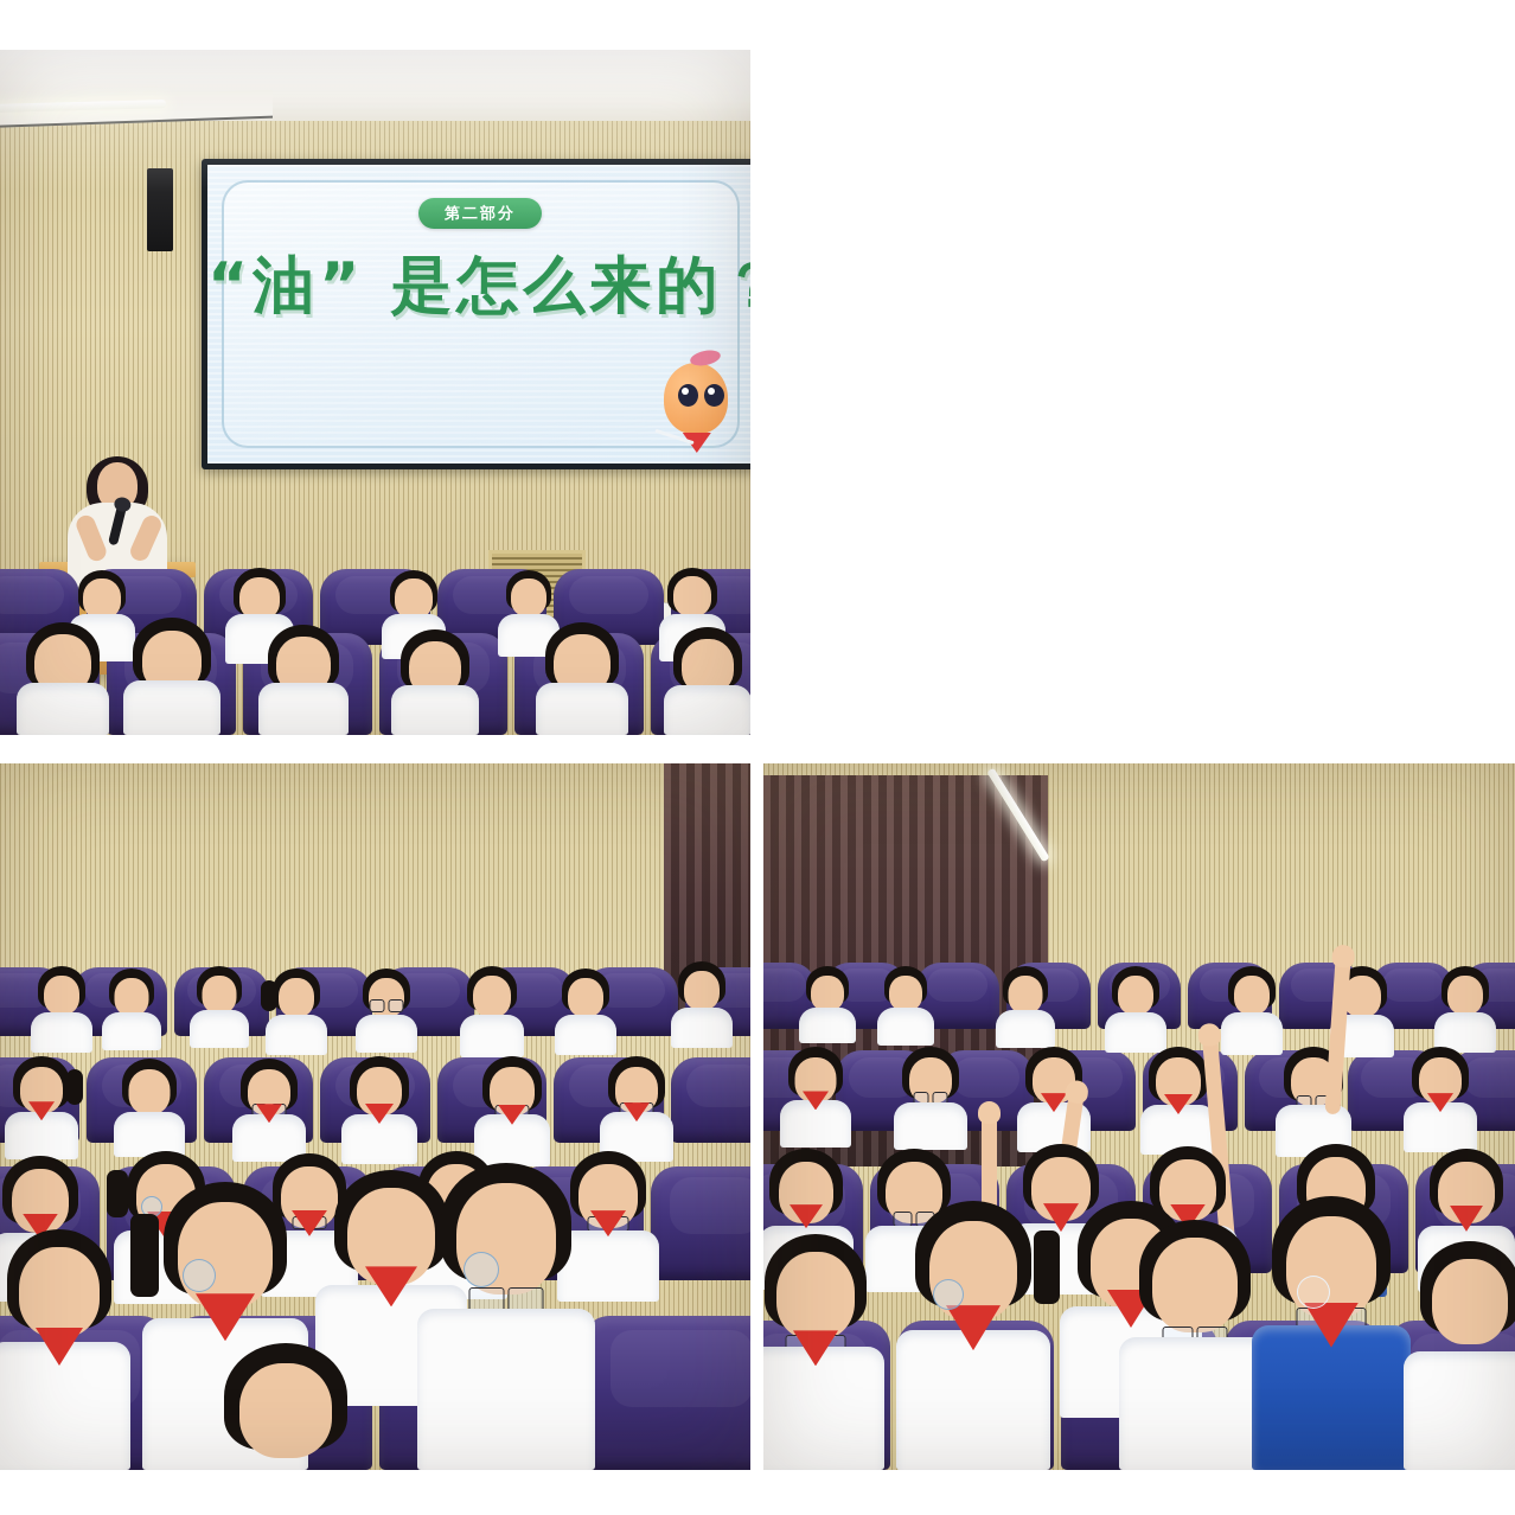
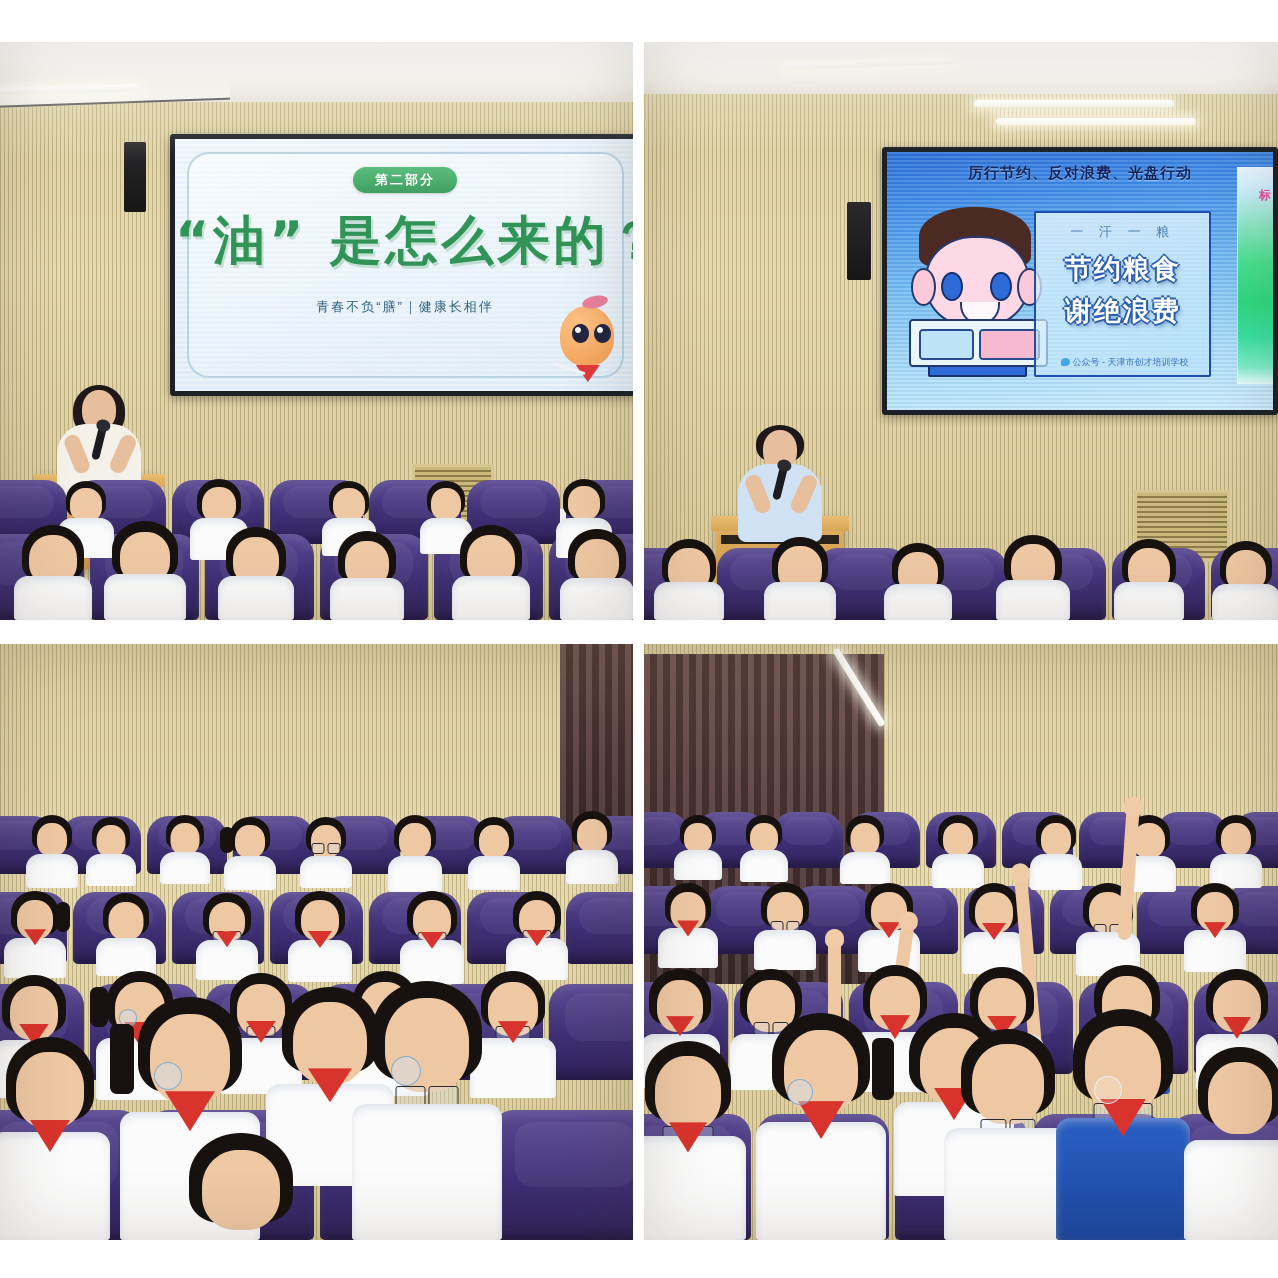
  第二部分
  “油” 是怎么来的
+ 青春不负“膳”｜健康长相伴
+ 厉行节约、反对浪费、光盘行动
+ 一 汗 一 粮
+ 节约粮食
+ 谢绝浪费
+ 公众号 - 天津市创才培训学校
+ 标
